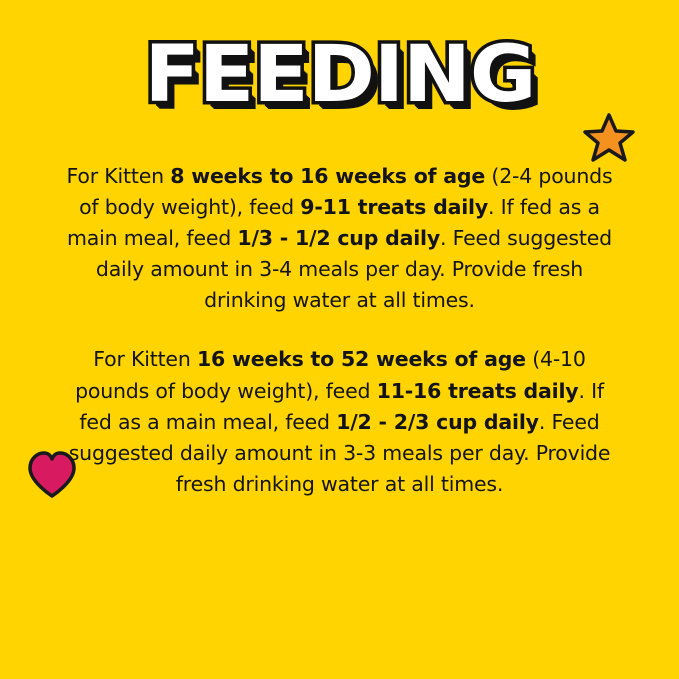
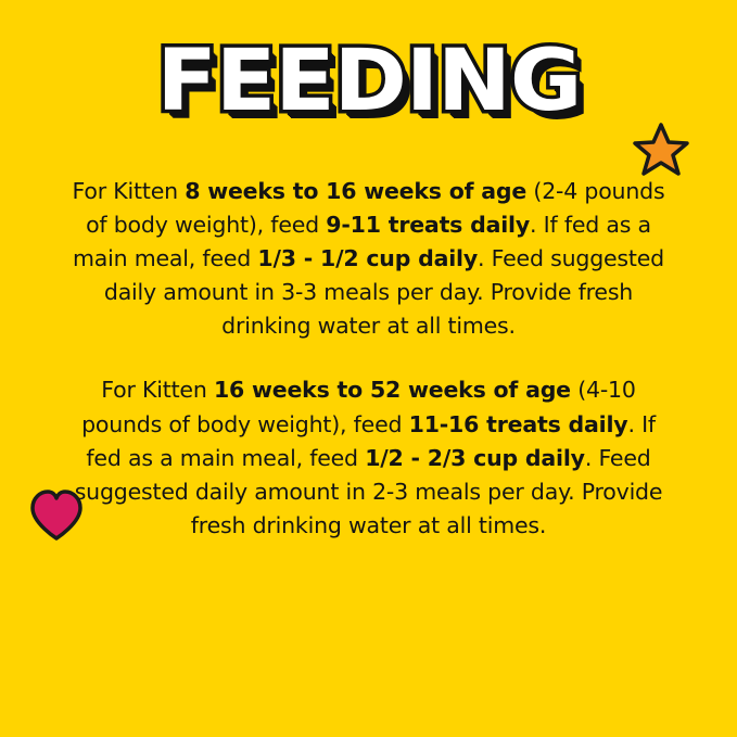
  FEEDING
- For Kitten 8 weeks to 16 weeks of age (2-4 pounds of body weight), feed 9-11 treats daily. If fed as a main meal, feed 1/3 - 1/2 cup daily. Feed suggested daily amount in 3-4 meals per day. Provide fresh drinking water at all times.
+ For Kitten 8 weeks to 16 weeks of age (2-4 pounds of body weight), feed 9-11 treats daily. If fed as a main meal, feed 1/3 - 1/2 cup daily. Feed suggested daily amount in 3-3 meals per day. Provide fresh drinking water at all times.
- For Kitten 16 weeks to 52 weeks of age (4-10 pounds of body weight), feed 11-16 treats daily. If fed as a main meal, feed 1/2 - 2/3 cup daily. Feed suggested daily amount in 3-3 meals per day. Provide fresh drinking water at all times.
+ For Kitten 16 weeks to 52 weeks of age (4-10 pounds of body weight), feed 11-16 treats daily. If fed as a main meal, feed 1/2 - 2/3 cup daily. Feed suggested daily amount in 2-3 meals per day. Provide fresh drinking water at all times.
